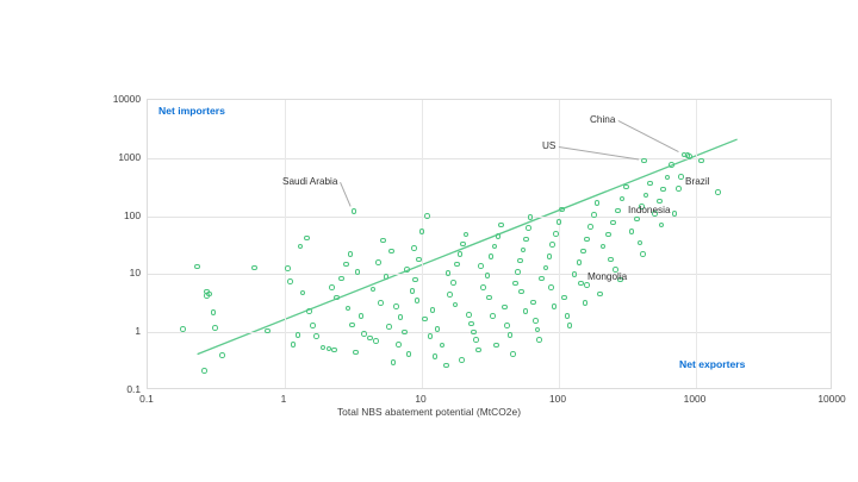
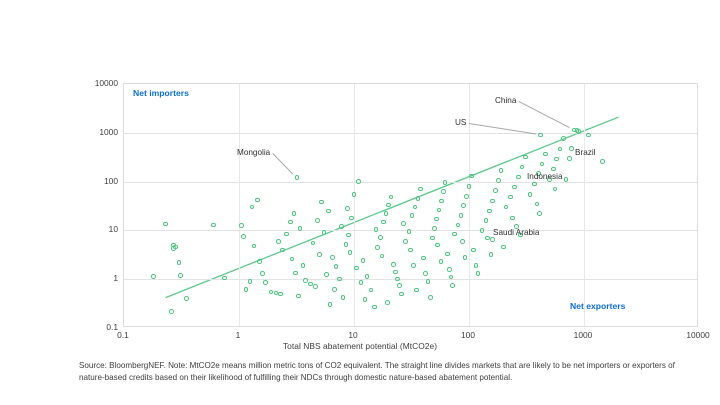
  0.1
  1
  10
  100
  1000
  10000
  0.1
  1
  10
  100
  1000
  10000
  Total NBS abatement potential (MtCO2e)
  Net importers
  Net exporters
- Saudi Arabia
+ Mongolia
  China
  US
  Brazil
  Indonesia
- Mongolia
+ Saudi Arabia
+ Source: BloombergNEF. Note: MtCO2e means million metric tons of CO2 equivalent. The straight line divides markets that are likely to be net importers or exporters of nature-based credits based on their likelihood of fulfilling their NDCs through domestic nature-based abatement potential.
